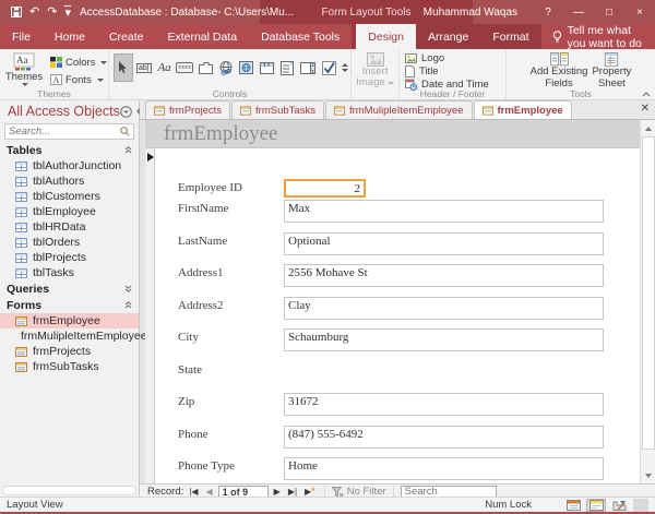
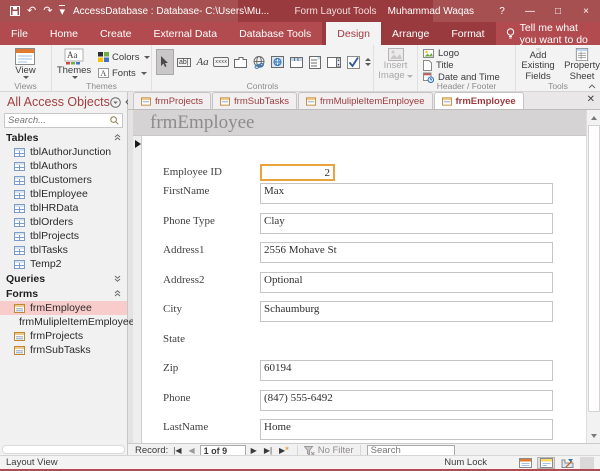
  ↶
  ↷
  ▾
  AccessDatabase : Database- C:\Users\Mu...
  Form Layout Tools
  Muhammad Waqas
  ?
  —
  □
  ×
  File
  Home
  Create
  External Data
  Database Tools
  Design
  Arrange
  Format
  Tell me what you want to do
+ View
+ Views
  Aa
  Themes
  Colors
  A
  Fonts
  Themes
  Aa
  Controls
  Insert
  Image
  Logo
  Title
  Date and Time
  Header / Footer
  Add Existing
  Fields
  Property
  Sheet
  Tools
  All Access Objects
  Search...
  Tables
  tblAuthorJunction
  tblAuthors
  tblCustomers
  tblEmployee
  tblHRData
  tblOrders
  tblProjects
  tblTasks
+ Temp2
  Queries
  Forms
  frmEmployee
  frmMulipleItemEmployee
  frmProjects
  frmSubTasks
  frmProjects
  frmSubTasks
  frmMulipleItemEmployee
  frmEmployee
  ✕
  frmEmployee
  Employee ID
  2
  FirstName
  Max
- LastName
+ Phone Type
- Optional
+ Clay
  Address1
  2556 Mohave St
  Address2
- Clay
+ Optional
  City
  Schaumburg
  State
  Zip
- 31672
+ 60194
  Phone
  (847) 555-6492
- Phone Type
+ LastName
  Home
  Record:
  |◀
  ◀
  1 of 9
  ▶
  ▶|
  ▶*
  No Filter
  Search
  Layout View
  Num Lock
